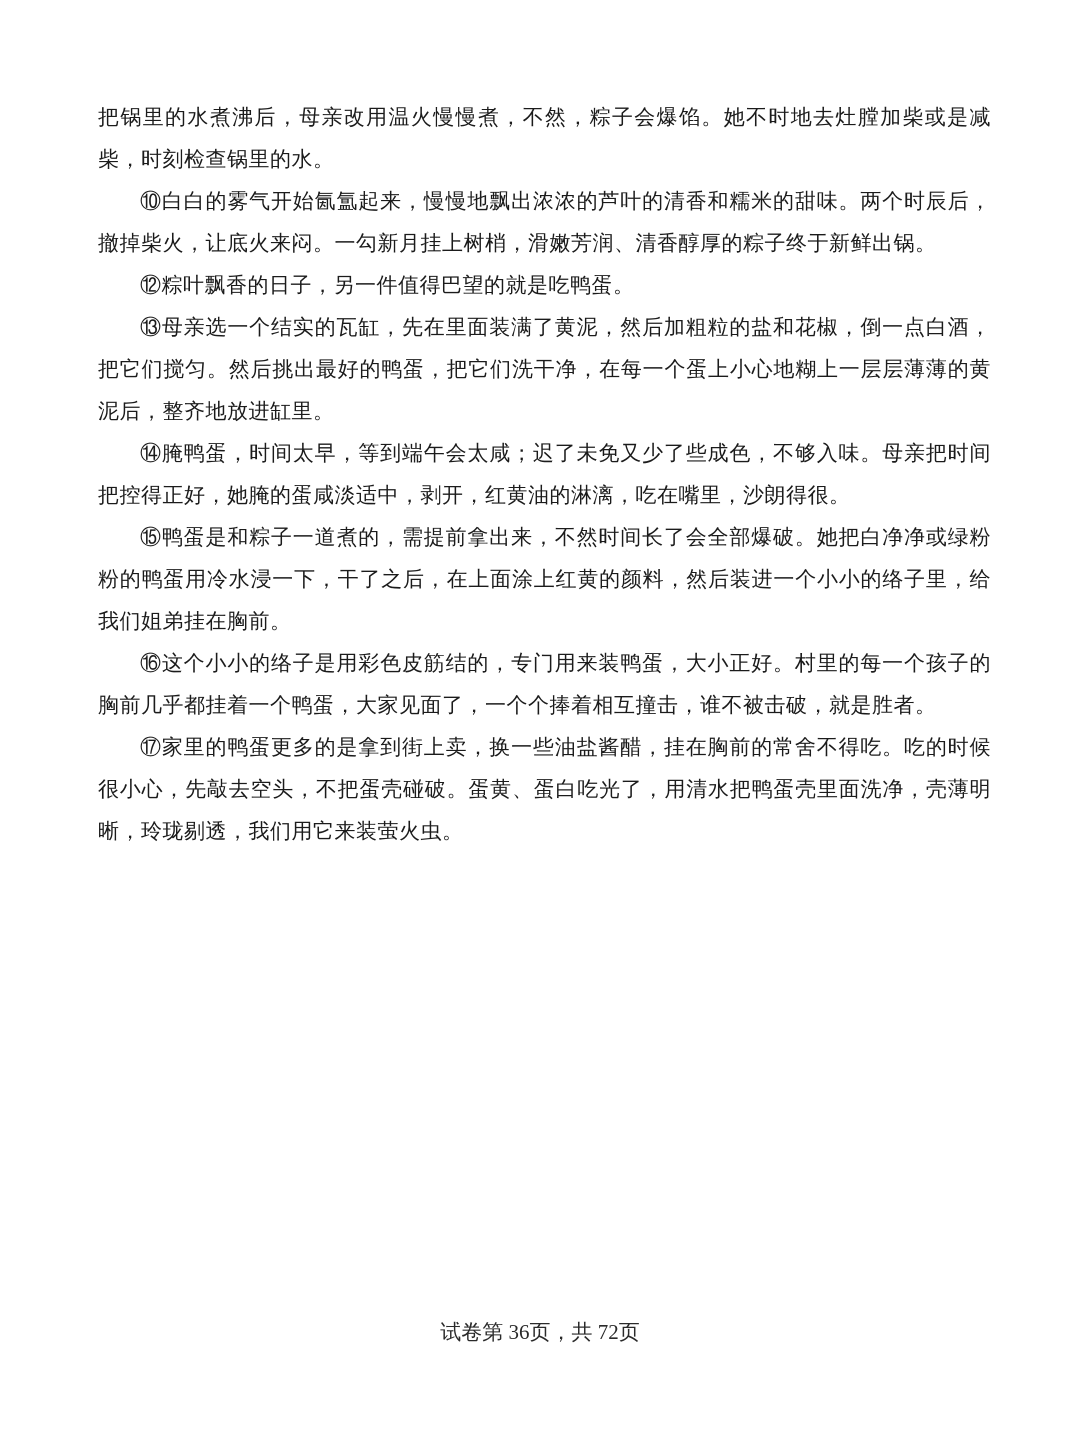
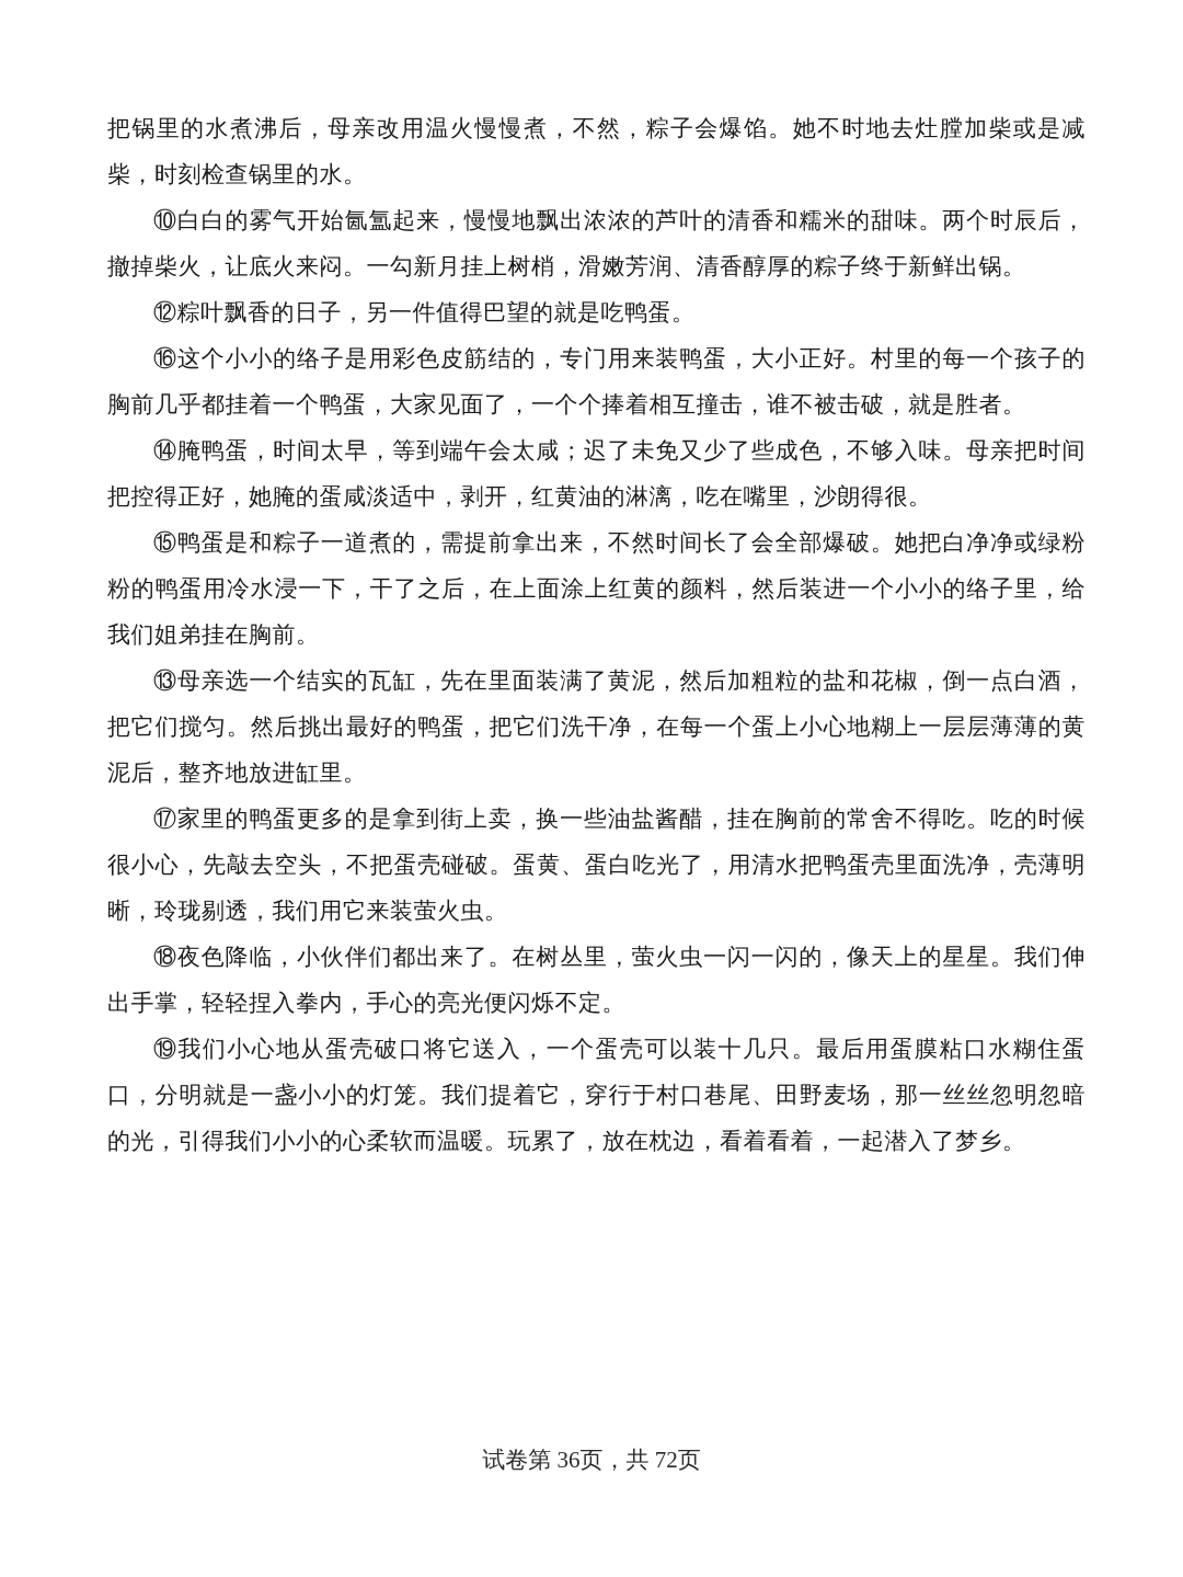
  把锅里的水煮沸后，母亲改用温火慢慢煮，不然，粽子会爆馅。她不时地去灶膛加柴或是减柴，时刻检查锅里的水。
  ⑩白白的雾气开始氤氲起来，慢慢地飘出浓浓的芦叶的清香和糯米的甜味。两个时辰后，撤掉柴火，让底火来闷。一勾新月挂上树梢，滑嫩芳润、清香醇厚的粽子终于新鲜出锅。
  ⑫粽叶飘香的日子，另一件值得巴望的就是吃鸭蛋。
- ⑬母亲选一个结实的瓦缸，先在里面装满了黄泥，然后加粗粒的盐和花椒，倒一点白酒，把它们搅匀。然后挑出最好的鸭蛋，把它们洗干净，在每一个蛋上小心地糊上一层层薄薄的黄泥后，整齐地放进缸里。
+ ⑯这个小小的络子是用彩色皮筋结的，专门用来装鸭蛋，大小正好。村里的每一个孩子的胸前几乎都挂着一个鸭蛋，大家见面了，一个个捧着相互撞击，谁不被击破，就是胜者。
  ⑭腌鸭蛋，时间太早，等到端午会太咸；迟了未免又少了些成色，不够入味。母亲把时间把控得正好，她腌的蛋咸淡适中，剥开，红黄油的淋漓，吃在嘴里，沙朗得很。
  ⑮鸭蛋是和粽子一道煮的，需提前拿出来，不然时间长了会全部爆破。她把白净净或绿粉粉的鸭蛋用冷水浸一下，干了之后，在上面涂上红黄的颜料，然后装进一个小小的络子里，给我们姐弟挂在胸前。
- ⑯这个小小的络子是用彩色皮筋结的，专门用来装鸭蛋，大小正好。村里的每一个孩子的胸前几乎都挂着一个鸭蛋，大家见面了，一个个捧着相互撞击，谁不被击破，就是胜者。
+ ⑬母亲选一个结实的瓦缸，先在里面装满了黄泥，然后加粗粒的盐和花椒，倒一点白酒，把它们搅匀。然后挑出最好的鸭蛋，把它们洗干净，在每一个蛋上小心地糊上一层层薄薄的黄泥后，整齐地放进缸里。
  ⑰家里的鸭蛋更多的是拿到街上卖，换一些油盐酱醋，挂在胸前的常舍不得吃。吃的时候很小心，先敲去空头，不把蛋壳碰破。蛋黄、蛋白吃光了，用清水把鸭蛋壳里面洗净，壳薄明晰，玲珑剔透，我们用它来装萤火虫。
+ ⑱夜色降临，小伙伴们都出来了。在树丛里，萤火虫一闪一闪的，像天上的星星。我们伸出手掌，轻轻捏入拳内，手心的亮光便闪烁不定。
+ ⑲我们小心地从蛋壳破口将它送入，一个蛋壳可以装十几只。最后用蛋膜粘口水糊住蛋口，分明就是一盏小小的灯笼。我们提着它，穿行于村口巷尾、田野麦场，那一丝丝忽明忽暗的光，引得我们小小的心柔软而温暖。玩累了，放在枕边，看着看着，一起潜入了梦乡。
  试卷第 36页，共 72页
